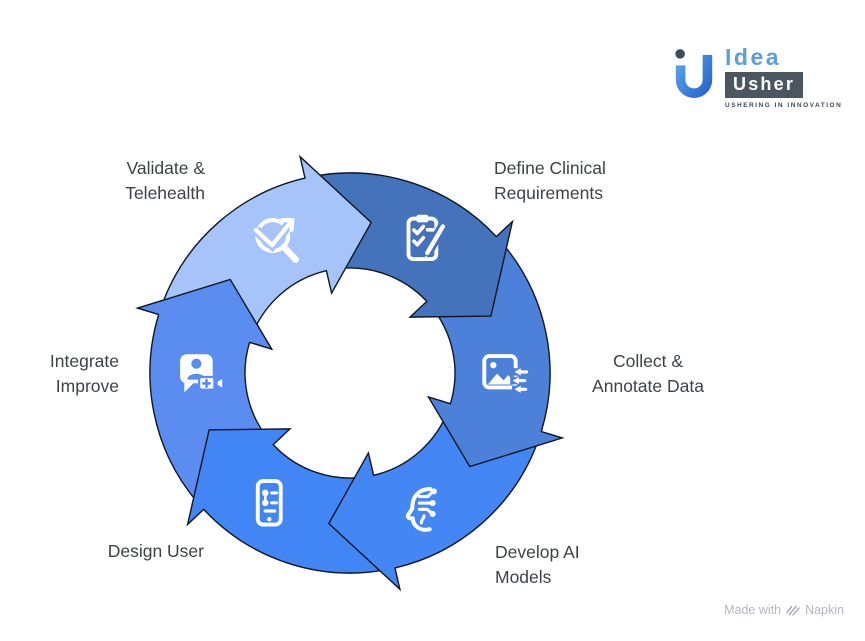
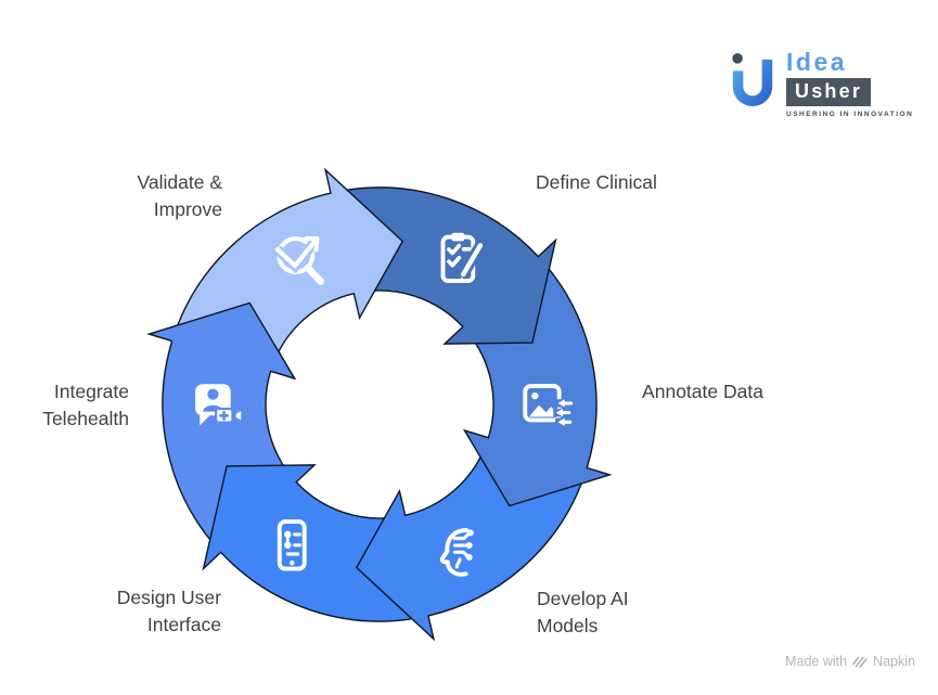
  Define Clinical
- Requirements
- Collect &
  Annotate Data
  Develop AI
  Models
  Design User
+ Interface
  Integrate
- Improve
+ Telehealth
  Validate &
- Telehealth
+ Improve
  Idea
  Usher
  Made with
  Napkin
